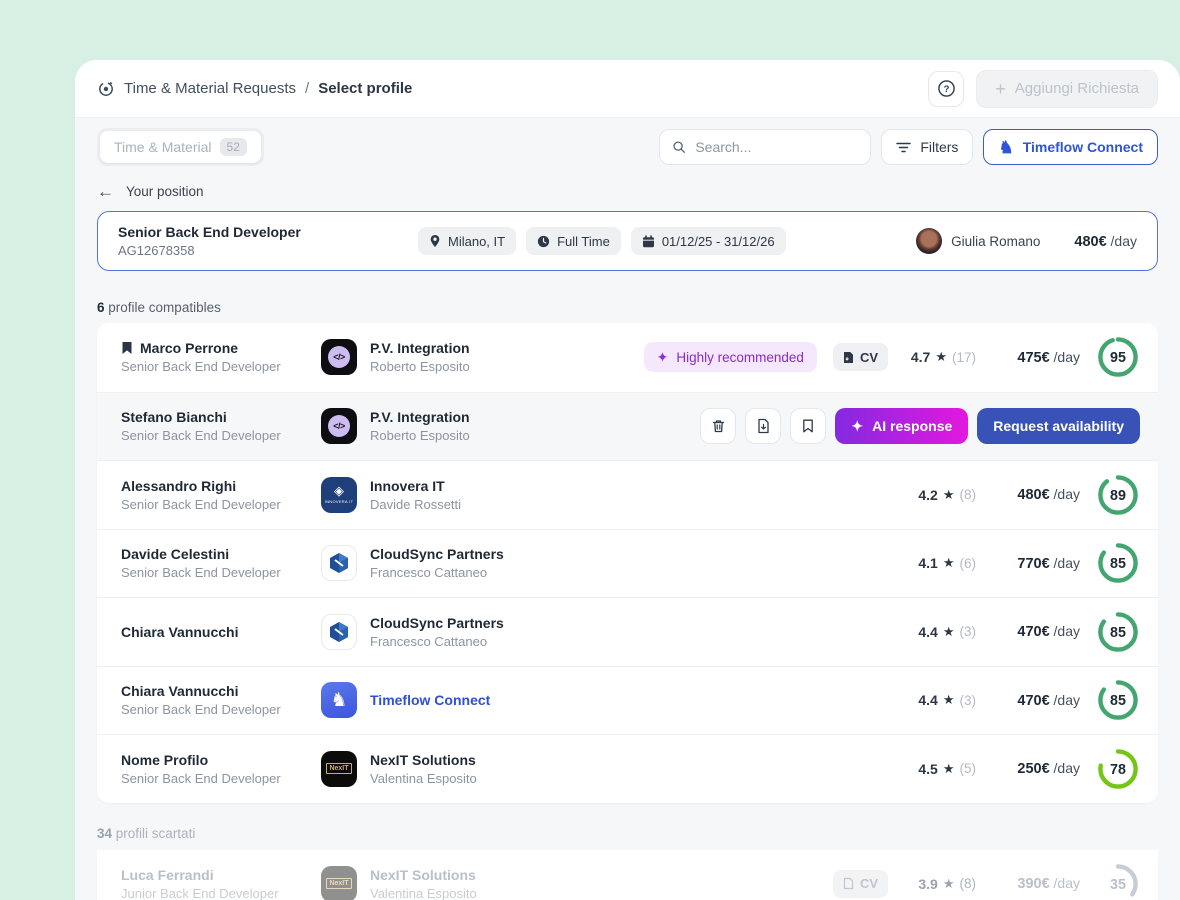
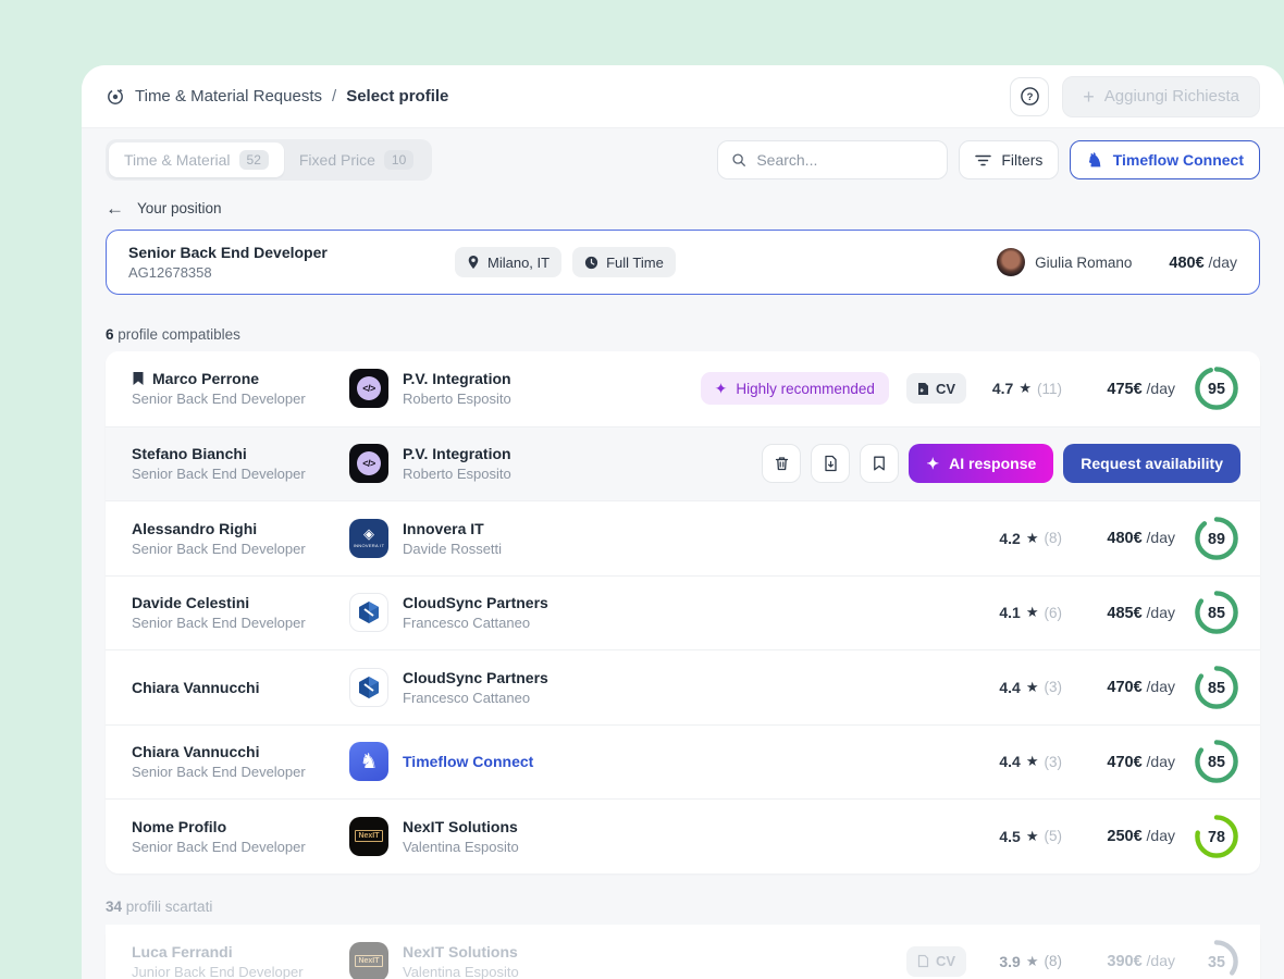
  Time & Material Requests
  /
  Select profile
  ?
  +
  Aggiungi Richiesta
  Time & Material
  52
+ Fixed Price
+ 10
  Search...
  Filters
  ♞
  Timeflow Connect
  ←
  Your position
  Senior Back End Developer
  AG12678358
  Milano, IT
  Full Time
- 01/12/25 - 31/12/26
  Giulia Romano
  480€ /day
  6 profile compatibles
  Marco Perrone
  Senior Back End Developer
  </>
  P.V. Integration
  Roberto Esposito
  ✦
  Highly recommended
  CV
  4.7
  ★
- (17)
+ (11)
  475€ /day
  95
  Stefano Bianchi
  Senior Back End Developer
  </>
  P.V. Integration
  Roberto Esposito
  ✦
  AI response
  Request availability
  Alessandro Righi
  Senior Back End Developer
  ◈
  Innovera IT
  Davide Rossetti
  4.2
  ★
  (8)
  480€ /day
  89
  Davide Celestini
  Senior Back End Developer
  CloudSync Partners
  Francesco Cattaneo
  4.1
  ★
  (6)
- 770€ /day
+ 485€ /day
  85
  Chiara Vannucchi
  CloudSync Partners
  Francesco Cattaneo
  4.4
  ★
  (3)
  470€ /day
  85
  Chiara Vannucchi
  Senior Back End Developer
  ♞
  Timeflow Connect
  4.4
  ★
  (3)
  470€ /day
  85
  Nome Profilo
  Senior Back End Developer
  NexIT Solutions
  Valentina Esposito
  4.5
  ★
  (5)
  250€ /day
  78
  34 profili scartati
  Luca Ferrandi
  Junior Back End Developer
  NexIT Solutions
  Valentina Esposito
  CV
  3.9
  ★
  (8)
  390€ /day
  35
